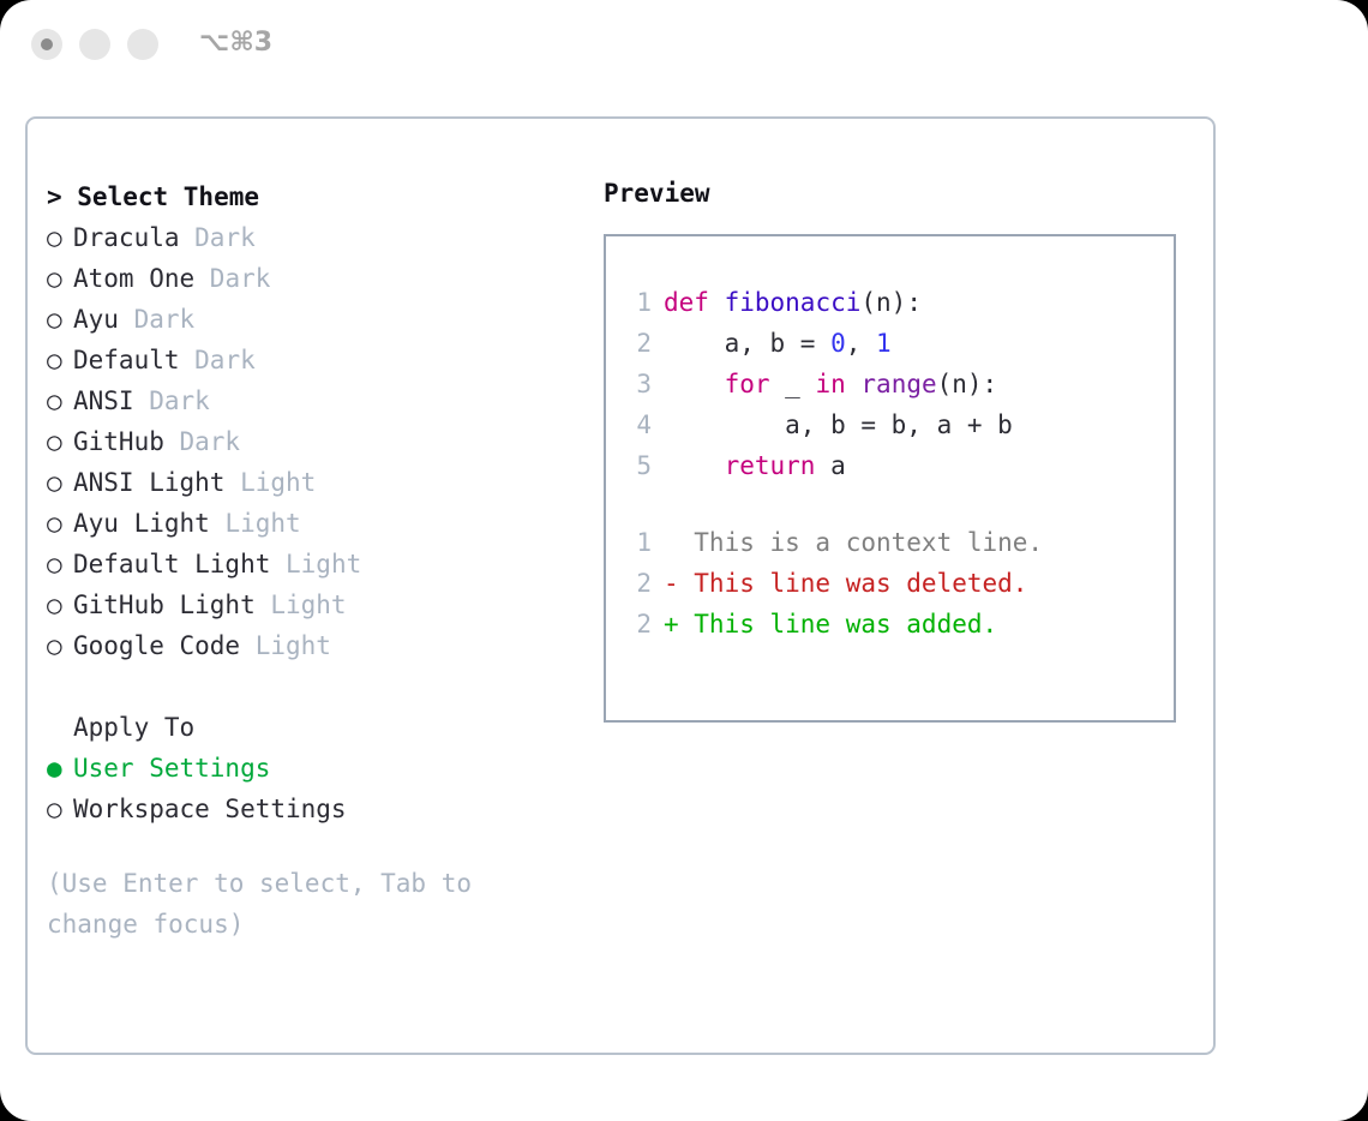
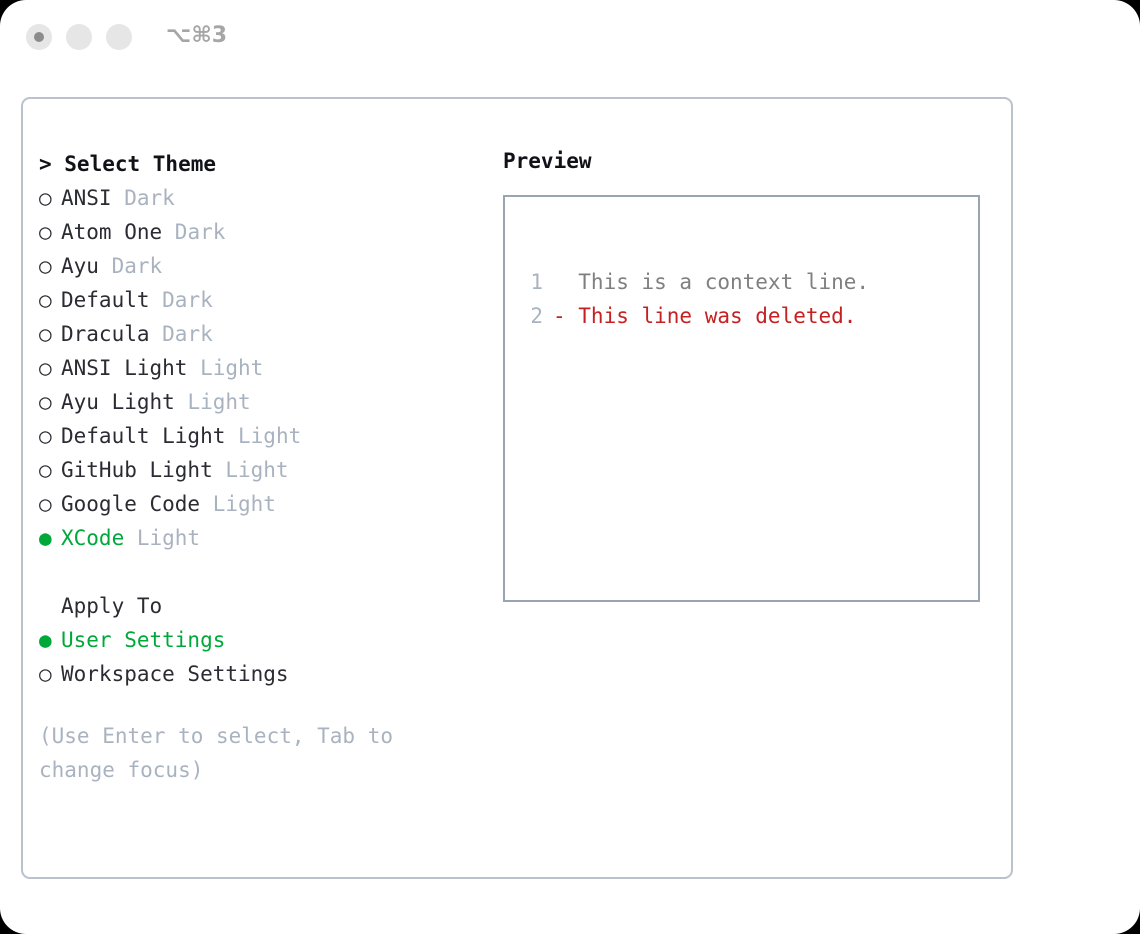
  ⌥⌘3
  > Select Theme
- ○ Dracula Dark
+ ○ ANSI Dark
  ○ Atom One Dark
  ○ Ayu Dark
  ○ Default Dark
- ○ ANSI Dark
+ ○ Dracula Dark
- ○ GitHub Dark
  ○ ANSI Light Light
  ○ Ayu Light Light
  ○ Default Light Light
  ○ GitHub Light Light
  ○ Google Code Light
+ ● XCode Light
  Apply To
  ● User Settings
  ○ Workspace Settings
  (Use Enter to select, Tab to change focus)
  Preview
- 1 def fibonacci(n):
- 2 a, b = 0, 1
- 3 for _ in range(n):
- 4 a, b = b, a + b
- 5 return a
  1 This is a context line.
  2 - This line was deleted.
- 2 + This line was added.
